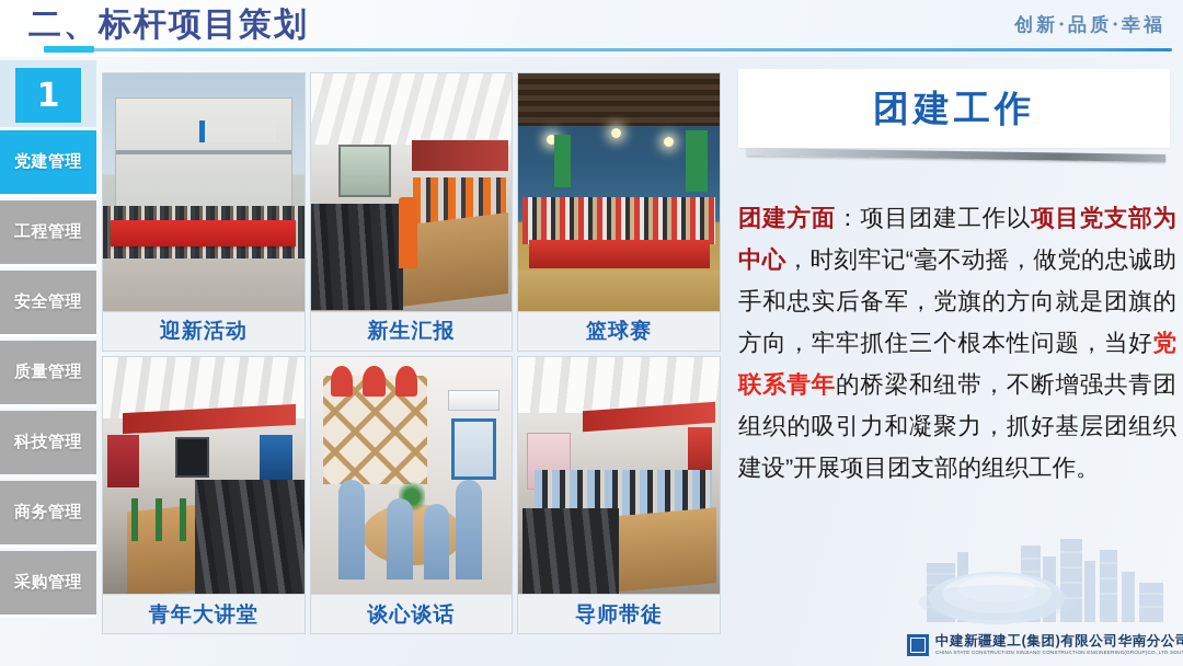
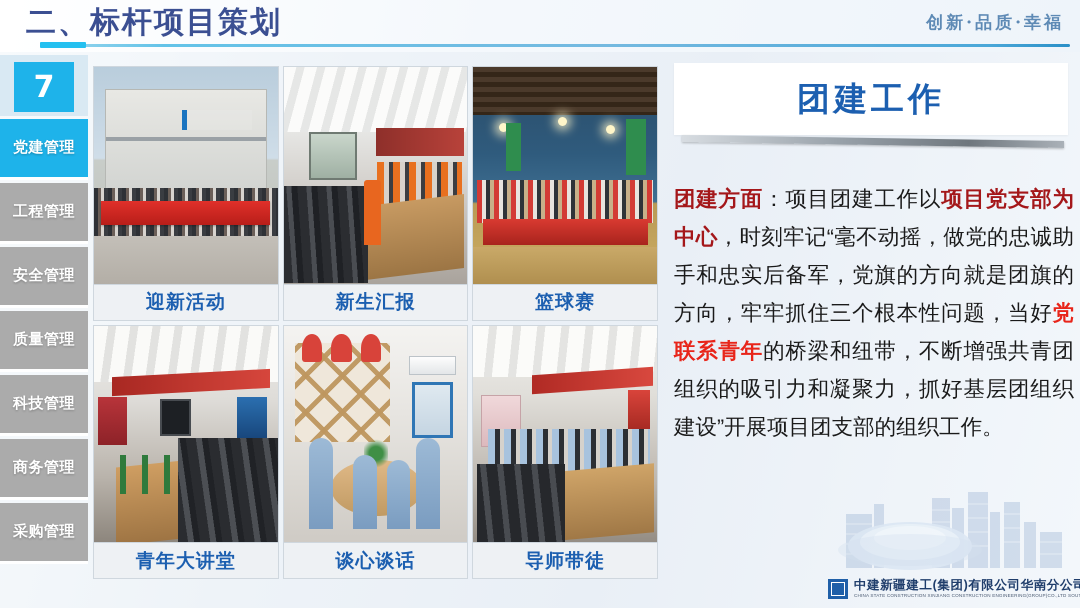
  二、标杆项目策划
  创新·品质·幸福
- 1
+ 7
  党建管理
  工程管理
  安全管理
  质量管理
  科技管理
  商务管理
  采购管理
  迎新活动
  新生汇报
  篮球赛
  青年大讲堂
  谈心谈话
  导师带徒
  团建工作
  团建方面：项目团建工作以项目党支部为中心，时刻牢记“毫不动摇，做党的忠诚助手和忠实后备军，党旗的方向就是团旗的方向，牢牢抓住三个根本性问题，当好党联系青年的桥梁和纽带，不断增强共青团组织的吸引力和凝聚力，抓好基层团组织建设”开展项目团支部的组织工作。
  中建新疆建工(集团)有限公司华南分公
